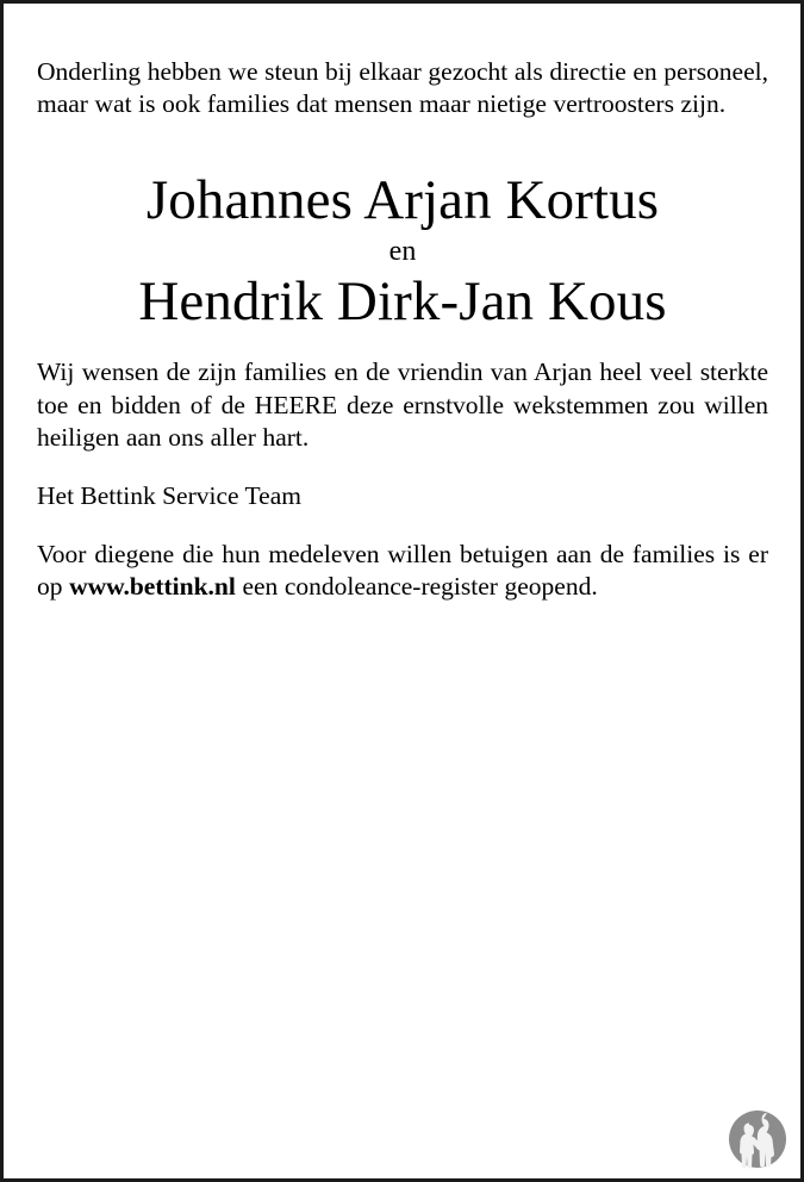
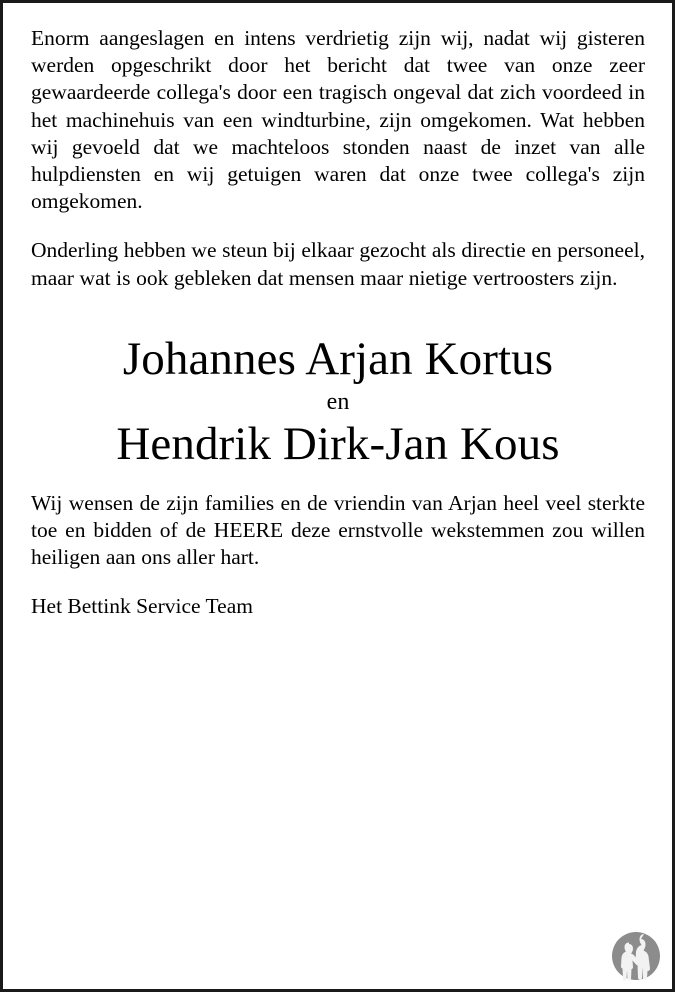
+ Enorm aangeslagen en intens verdrietig zijn wij, nadat wij gisteren werden opgeschrikt door het bericht dat twee van onze zeer gewaardeerde collega's door een tragisch ongeval dat zich voordeed in het machinehuis van een windturbine, zijn omgekomen. Wat hebben wij gevoeld dat we machteloos stonden naast de inzet van alle hulpdiensten en wij getuigen waren dat onze twee collega's zijn omgekomen.
- Onderling hebben we steun bij elkaar gezocht als directie en personeel, maar wat is ook families dat mensen maar nietige vertroosters zijn.
+ Onderling hebben we steun bij elkaar gezocht als directie en personeel, maar wat is ook gebleken dat mensen maar nietige vertroosters zijn.
  Johannes Arjan Kortus
  en
  Hendrik Dirk-Jan Kous
  Wij wensen de zijn families en de vriendin van Arjan heel veel sterkte toe en bidden of de HEERE deze ernstvolle wekstemmen zou willen heiligen aan ons aller hart.
  Het Bettink Service Team
- Voor diegene die hun medeleven willen betuigen aan de families is er op www.bettink.nl een condoleance-register geopend.
